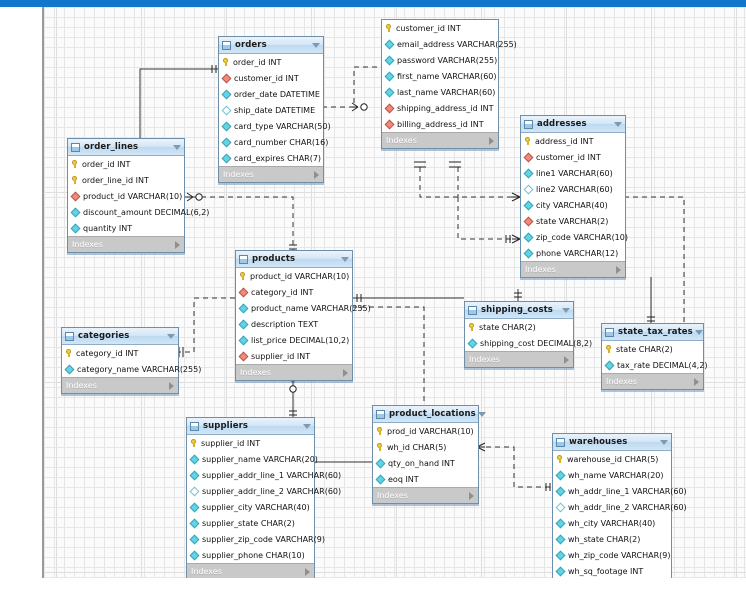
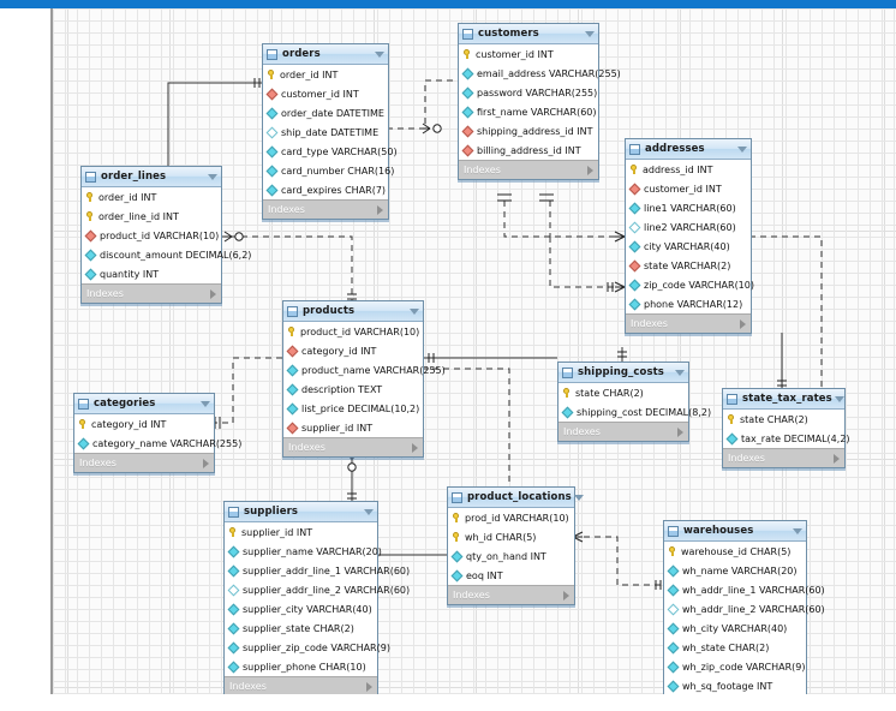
  orders
  order_id INT
  customer_id INT
  order_date DATETIME
  ship_date DATETIME
  card_type VARCHAR(50)
  card_number CHAR(16)
  card_expires CHAR(7)
  Indexes
+ customers
  customer_id INT
  email_address VARCHAR(255)
  password VARCHAR(255)
  first_name VARCHAR(60)
- last_name VARCHAR(60)
  shipping_address_id INT
  billing_address_id INT
  Indexes
  addresses
  address_id INT
  customer_id INT
  line1 VARCHAR(60)
  line2 VARCHAR(60)
  city VARCHAR(40)
  state VARCHAR(2)
  zip_code VARCHAR(10)
  phone VARCHAR(12)
  Indexes
  order_lines
  order_id INT
  order_line_id INT
  product_id VARCHAR(10)
  discount_amount DECIMAL(6,2)
  quantity INT
  Indexes
  products
  product_id VARCHAR(10)
  category_id INT
  product_name VARCHAR(255)
  description TEXT
  list_price DECIMAL(10,2)
  supplier_id INT
  Indexes
  categories
  category_id INT
  category_name VARCHAR(255)
  Indexes
  shipping_costs
  state CHAR(2)
  shipping_cost DECIMAL(8,2)
  Indexes
  state_tax_rates
  state CHAR(2)
  tax_rate DECIMAL(4,2)
  Indexes
  suppliers
  supplier_id INT
  supplier_name VARCHAR(20)
  supplier_addr_line_1 VARCHAR(60)
  supplier_addr_line_2 VARCHAR(60)
  supplier_city VARCHAR(40)
  supplier_state CHAR(2)
  supplier_zip_code VARCHAR(9)
  supplier_phone CHAR(10)
  Indexes
  product_locations
  prod_id VARCHAR(10)
  wh_id CHAR(5)
  qty_on_hand INT
  eoq INT
  Indexes
  warehouses
  warehouse_id CHAR(5)
  wh_name VARCHAR(20)
  wh_addr_line_1 VARCHAR(60)
  wh_addr_line_2 VARCHAR(60)
  wh_city VARCHAR(40)
  wh_state CHAR(2)
  wh_zip_code VARCHAR(9)
  wh_sq_footage INT
